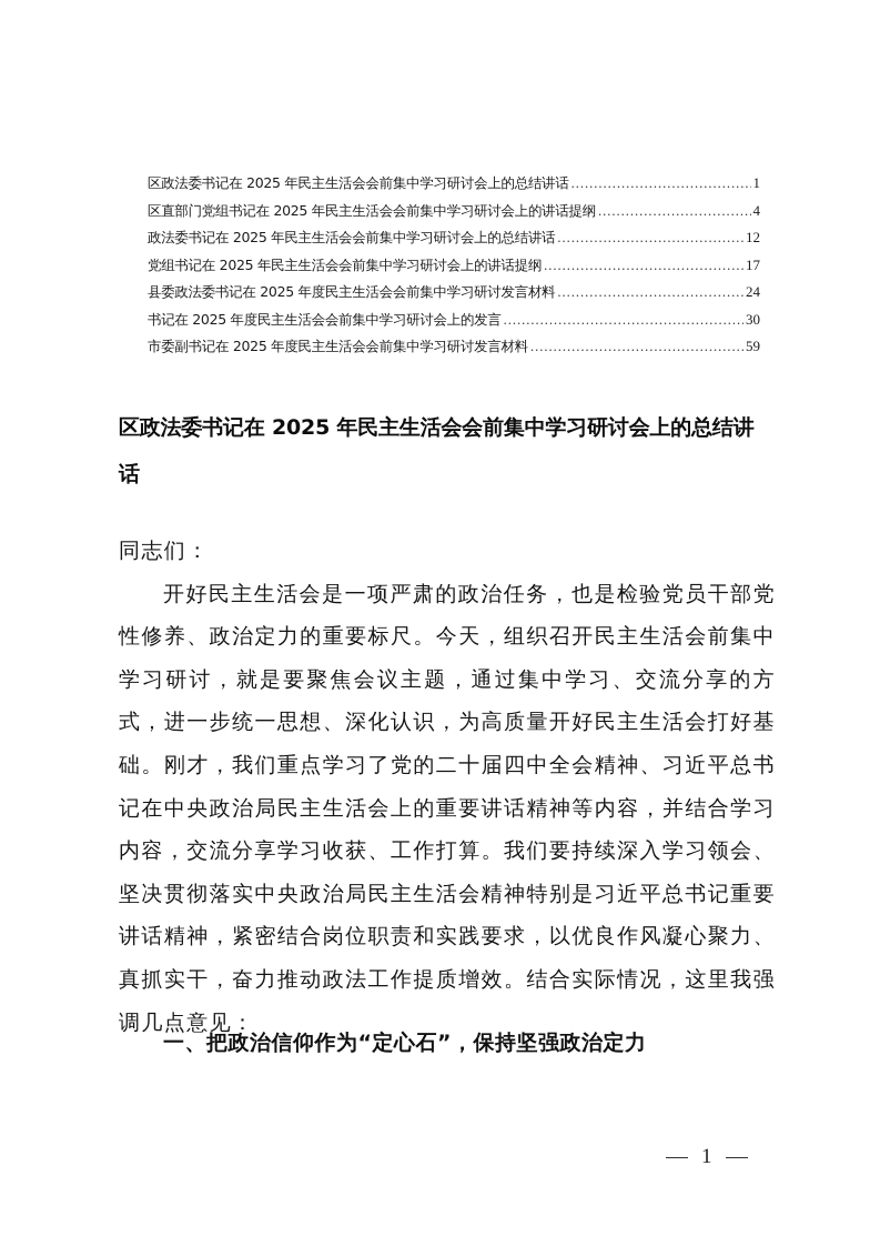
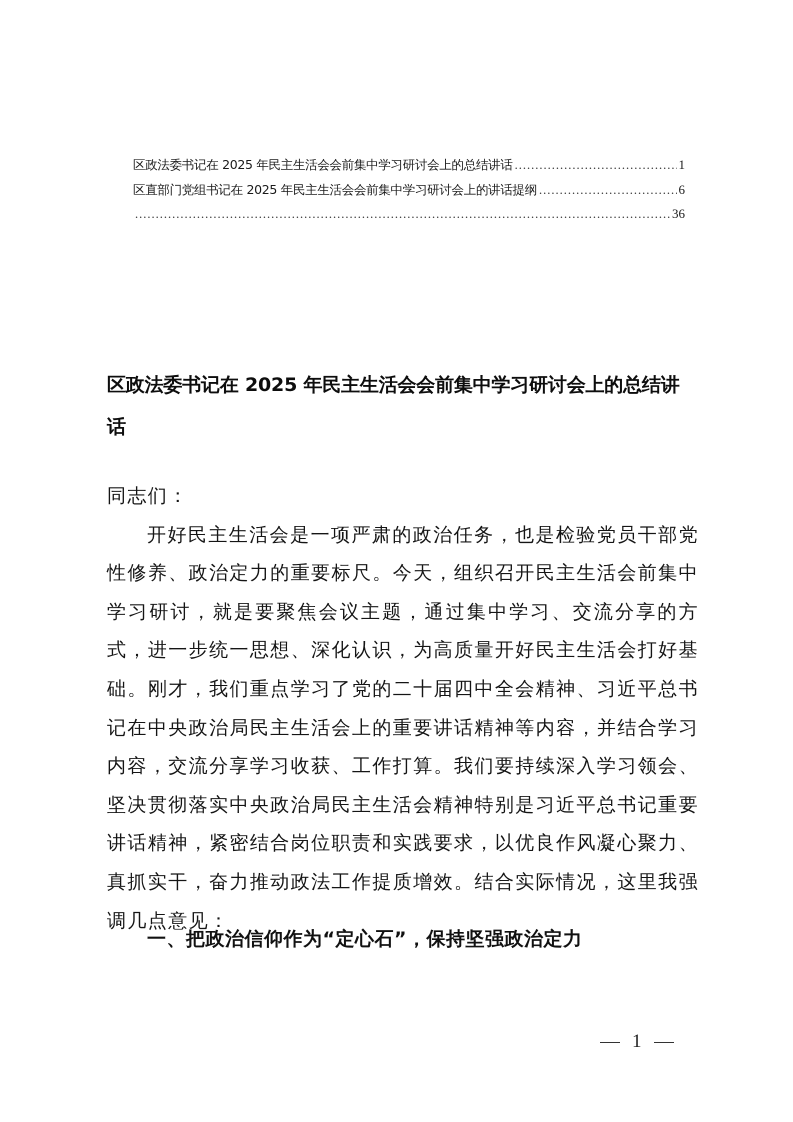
  区政法委书记在 2025 年民主生活会会前集中学习研讨会上的总结讲话
  1
  区直部门党组书记在 2025 年民主生活会会前集中学习研讨会上的讲话提纲
- 4
+ 6
- 政法委书记在 2025 年民主生活会会前集中学习研讨会上的总结讲话
- 12
- 党组书记在 2025 年民主生活会会前集中学习研讨会上的讲话提纲
- 17
- 县委政法委书记在 2025 年度民主生活会会前集中学习研讨发言材料
- 24
- 书记在 2025 年度民主生活会会前集中学习研讨会上的发言
- 30
- 市委副书记在 2025 年度民主生活会会前集中学习研讨发言材料
- 59
+ 36
  区政法委书记在 2025 年民主生活会会前集中学习研讨会上的总结讲话
  同志们：
  开好民主生活会是一项严肃的政治任务，也是检验党员干部党性修养、政治定力的重要标尺。今天，组织召开民主生活会前集中学习研讨，就是要聚焦会议主题，通过集中学习、交流分享的方式，进一步统一思想、深化认识，为高质量开好民主生活会打好基础。刚才，我们重点学习了党的二十届四中全会精神、习近平总书记在中央政治局民主生活会上的重要讲话精神等内容，并结合学习内容，交流分享学习收获、工作打算。我们要持续深入学习领会、坚决贯彻落实中央政治局民主生活会精神特别是习近平总书记重要讲话精神，紧密结合岗位职责和实践要求，以优良作风凝心聚力、真抓实干，奋力推动政法工作提质增效。结合实际情况，这里我强调几点意见：
  一、把政治信仰作为“定心石”，保持坚强政治定力
  1
